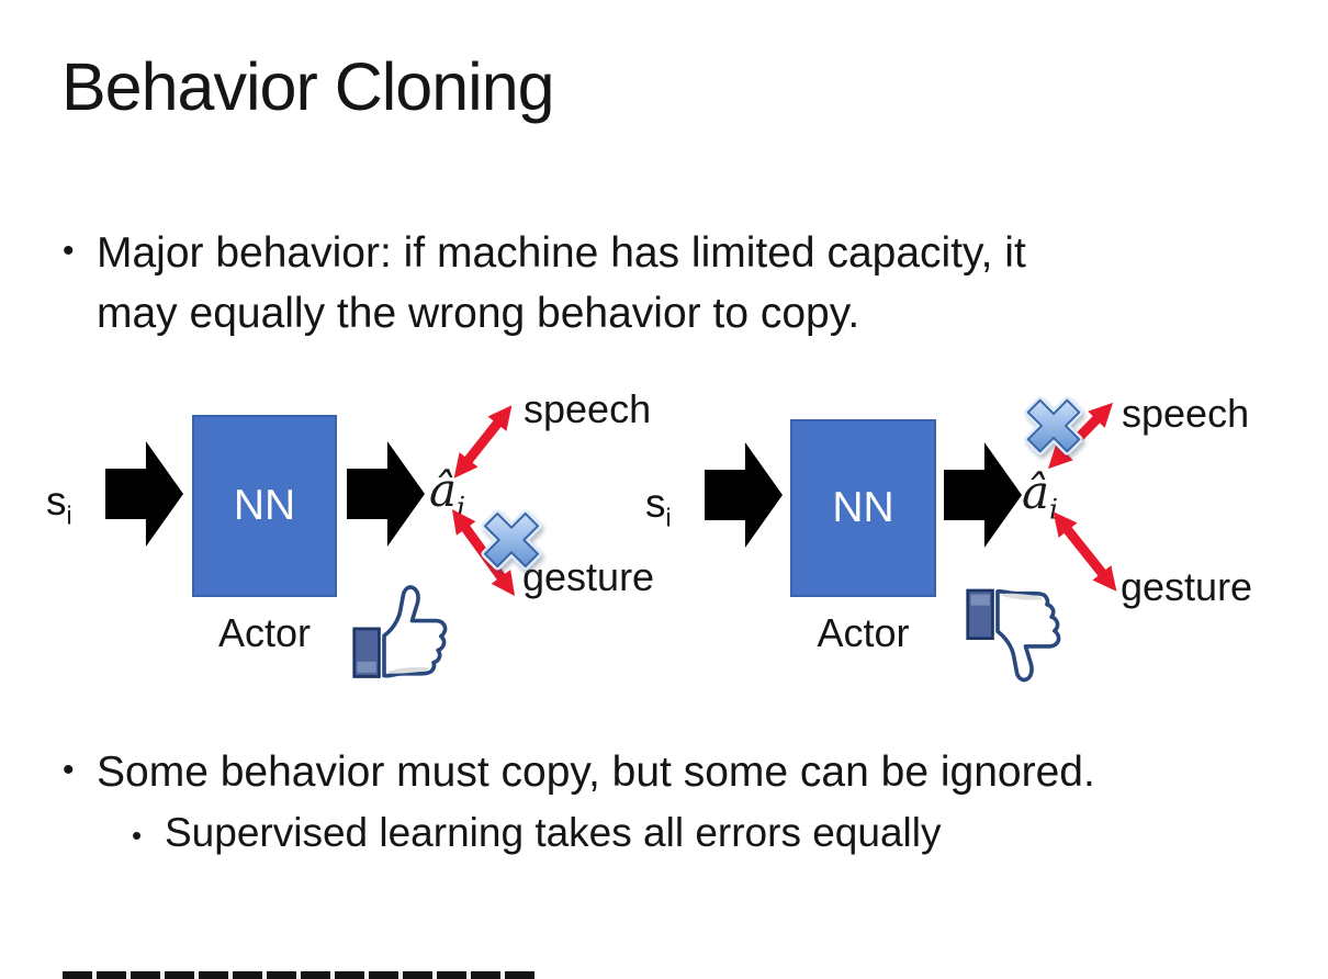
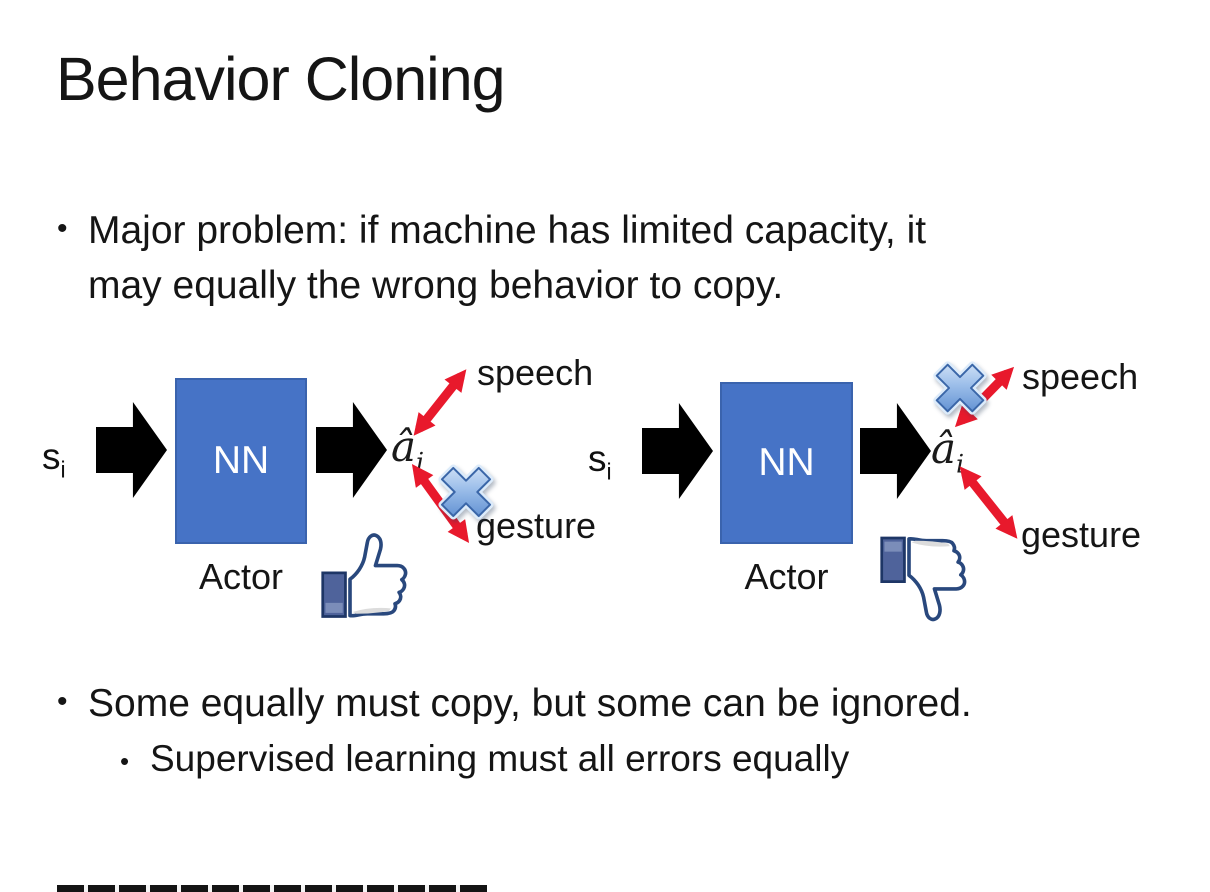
  Behavior Cloning
  •
- Major behavior: if machine has limited capacity, it
+ Major problem: if machine has limited capacity, it
  may equally the wrong behavior to copy.
  si
  NN
  âi
  speech
  gesture
  Actor
  si
  NN
  âi
  speech
  gesture
  Actor
  •
- Some behavior must copy, but some can be ignored.
+ Some equally must copy, but some can be ignored.
  •
- Supervised learning takes all errors equally
+ Supervised learning must all errors equally
